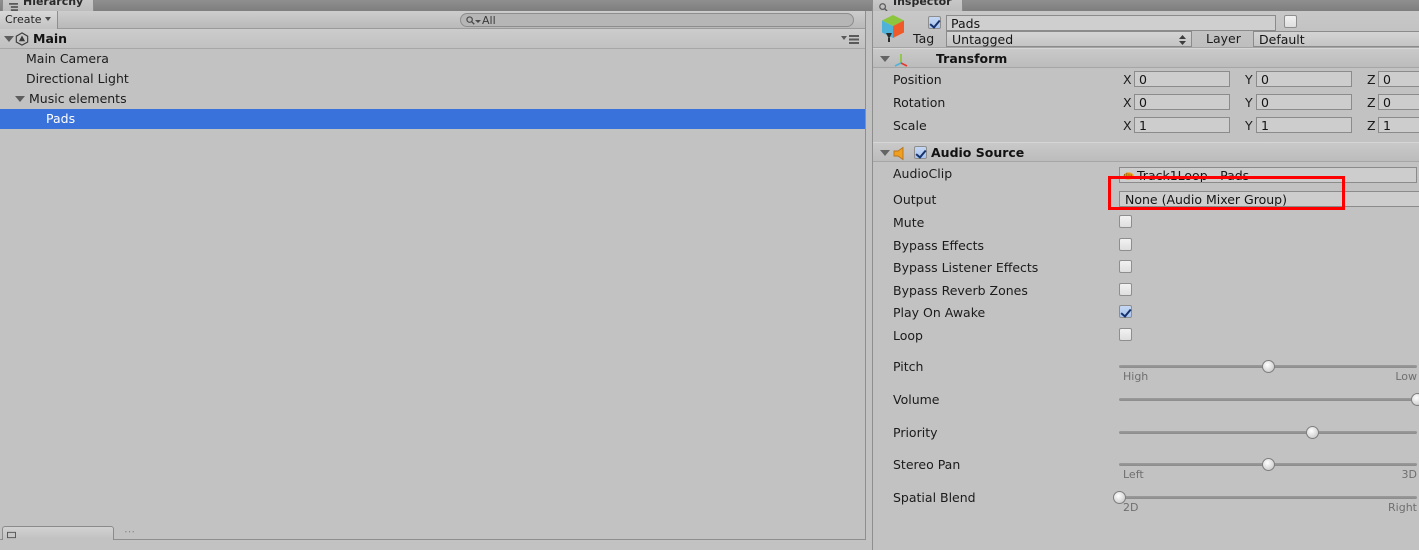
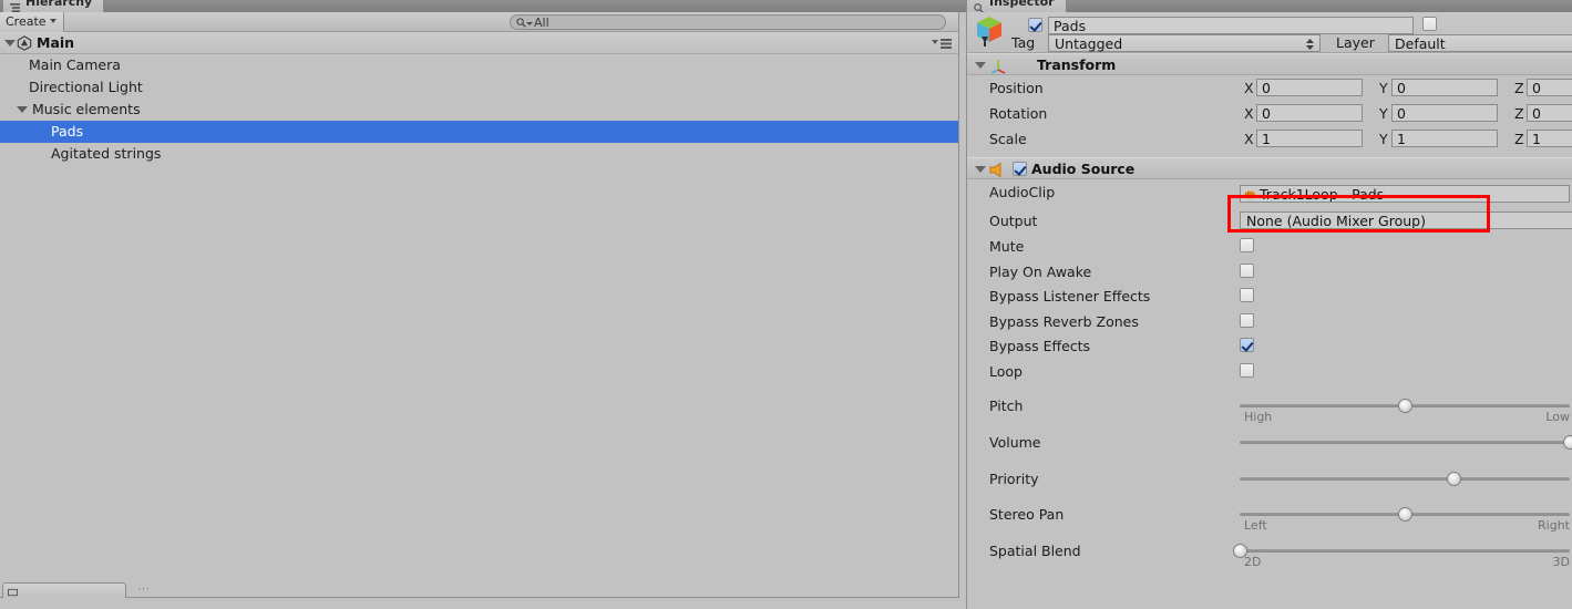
  Hierarchy
  Inspector
  Create
  All
  Main
  Main Camera
  Directional Light
  Music elements
  Pads
+ Agitated strings
  ⋯
  Pads
  Tag
  Untagged
  Layer
  Default
  Transform
  Position
  X
  0
  Y
  0
  Z
  0
  Rotation
  X
  0
  Y
  0
  Z
  0
  Scale
  X
  1
  Y
  1
  Z
  1
  Audio Source
  AudioClip
  Track1Loop - Pads
  Output
  None (Audio Mixer Group)
  Mute
- Bypass Effects
+ Play On Awake
  Bypass Listener Effects
  Bypass Reverb Zones
- Play On Awake
+ Bypass Effects
  Loop
  Pitch
  High
  Low
  Volume
  Priority
  Stereo Pan
  Left
- 3D
+ Right
  Spatial Blend
  2D
- Right
+ 3D
